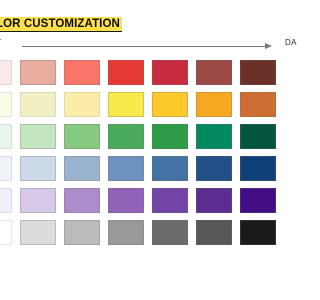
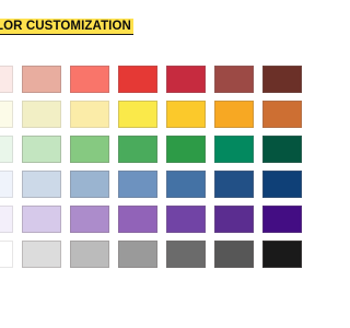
  OR CUSTOMIZATION
- DA
